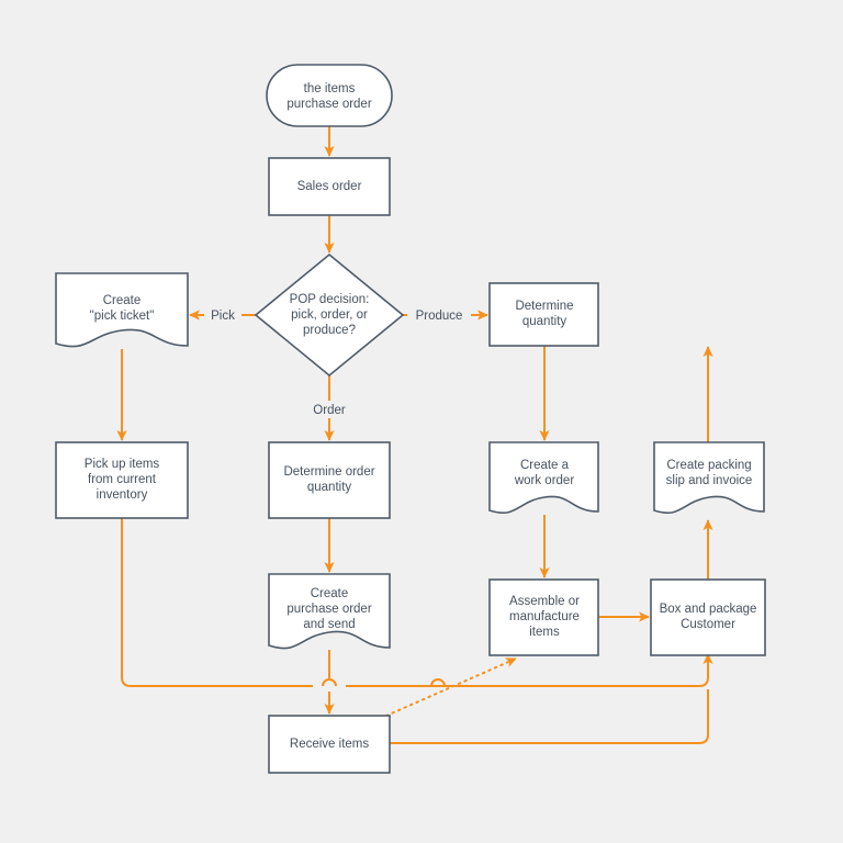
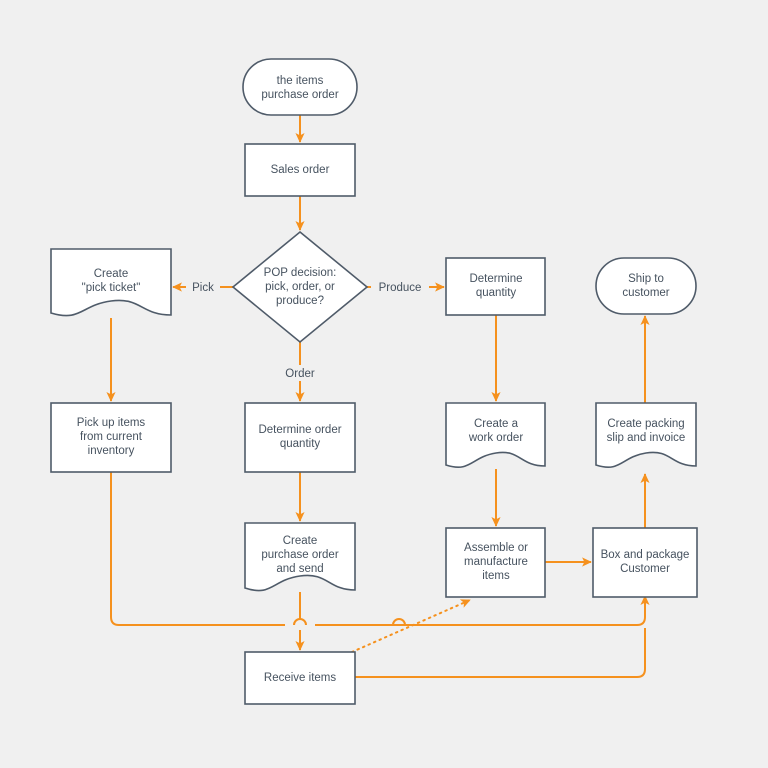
  the items
  purchase order
  Sales order
  POP decision:
  pick, order, or
  produce?
  Create
  "pick ticket"
  Determine
  quantity
+ Ship to
+ customer
  Pick up items
  from current
  inventory
  Determine order
  quantity
  Create a
  work order
  Create packing
  slip and invoice
  Create
  purchase order
  and send
  Assemble or
  manufacture
  items
  Box and package
  Customer
  Receive items
  Pick
  Produce
  Order
